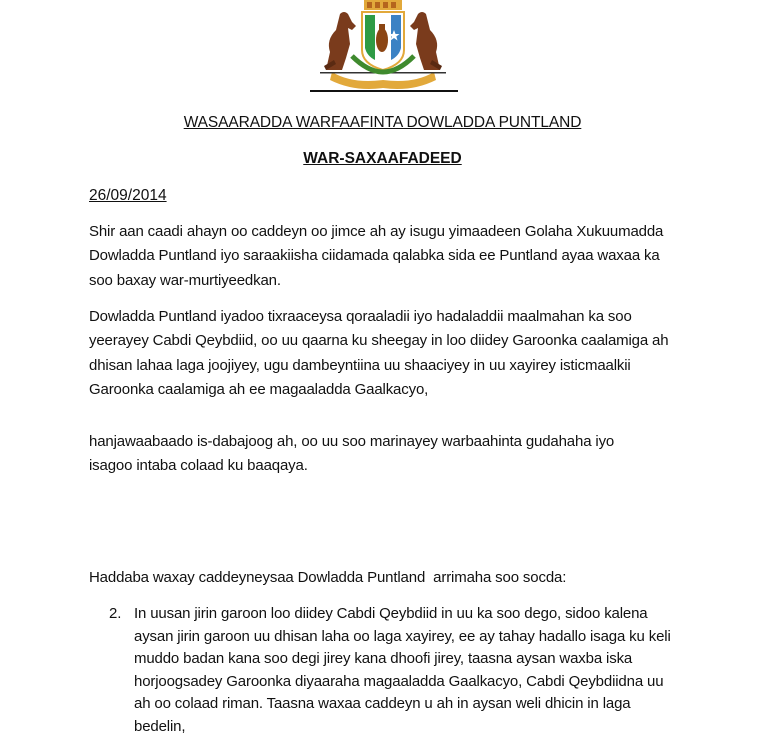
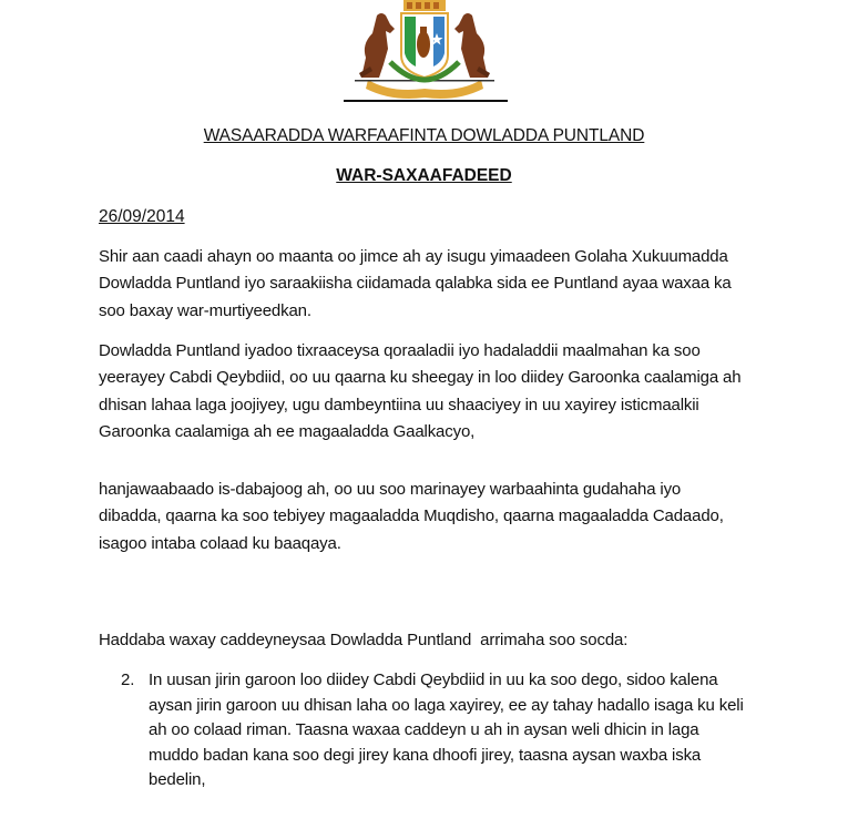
  WASAARADDA WARFAAFINTA DOWLADDA PUNTLAND
  WAR-SAXAAFADEED
  26/09/2014
- Shir aan caadi ahayn oo caddeyn oo jimce ah ay isugu yimaadeen Golaha Xukuumadda
+ Shir aan caadi ahayn oo maanta oo jimce ah ay isugu yimaadeen Golaha Xukuumadda
  Dowladda Puntland iyo saraakiisha ciidamada qalabka sida ee Puntland ayaa waxaa ka
  soo baxay war-murtiyeedkan.
  Dowladda Puntland iyadoo tixraaceysa qoraaladii iyo hadaladdii maalmahan ka soo
  yeerayey Cabdi Qeybdiid, oo uu qaarna ku sheegay in loo diidey Garoonka caalamiga ah
  dhisan lahaa laga joojiyey, ugu dambeyntiina uu shaaciyey in uu xayirey isticmaalkii
  Garoonka caalamiga ah ee magaaladda Gaalkacyo,
  hanjawaabaado is-dabajoog ah, oo uu soo marinayey warbaahinta gudahaha iyo
+ dibadda, qaarna ka soo tebiyey magaaladda Muqdisho, qaarna magaaladda Cadaado,
  isagoo intaba colaad ku baaqaya.
  Haddaba waxay caddeyneysaa Dowladda Puntland arrimaha soo socda:
  2.
  In uusan jirin garoon loo diidey Cabdi Qeybdiid in uu ka soo dego, sidoo kalena
  aysan jirin garoon uu dhisan laha oo laga xayirey, ee ay tahay hadallo isaga ku keli
- muddo badan kana soo degi jirey kana dhoofi jirey, taasna aysan waxba iska
+ ah oo colaad riman. Taasna waxaa caddeyn u ah in aysan weli dhicin in laga
- horjoogsadey Garoonka diyaaraha magaaladda Gaalkacyo, Cabdi Qeybdiidna uu
- ah oo colaad riman. Taasna waxaa caddeyn u ah in aysan weli dhicin in laga
+ muddo badan kana soo degi jirey kana dhoofi jirey, taasna aysan waxba iska
  bedelin,
